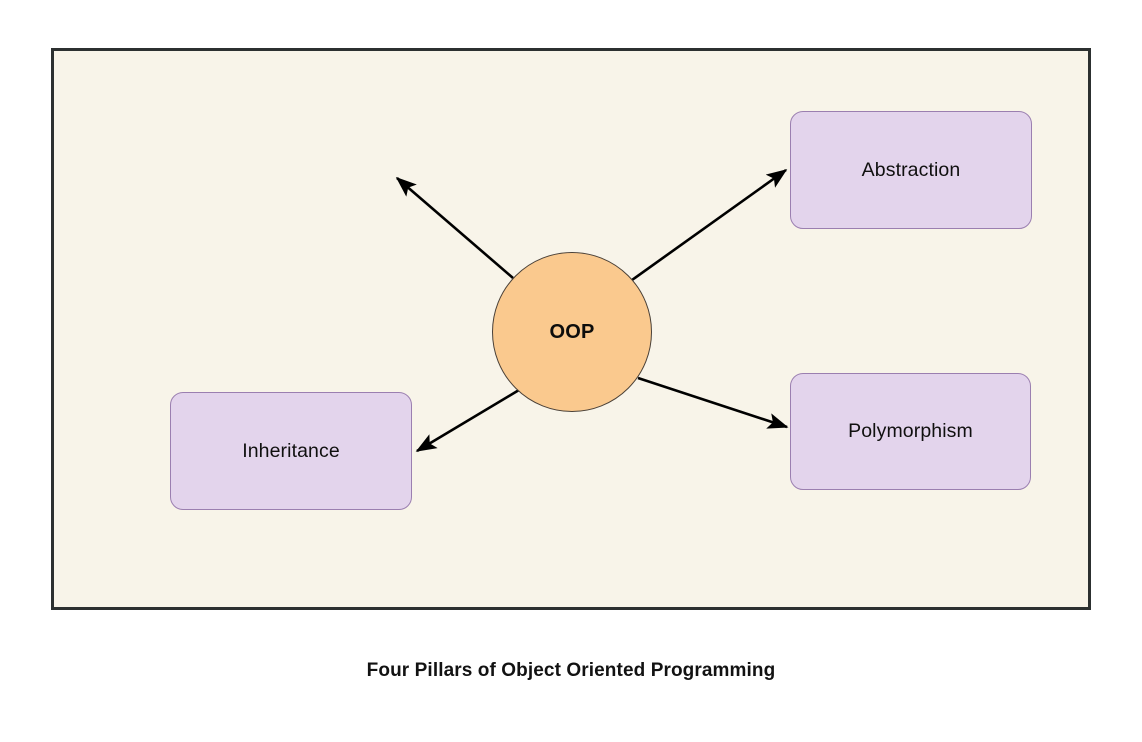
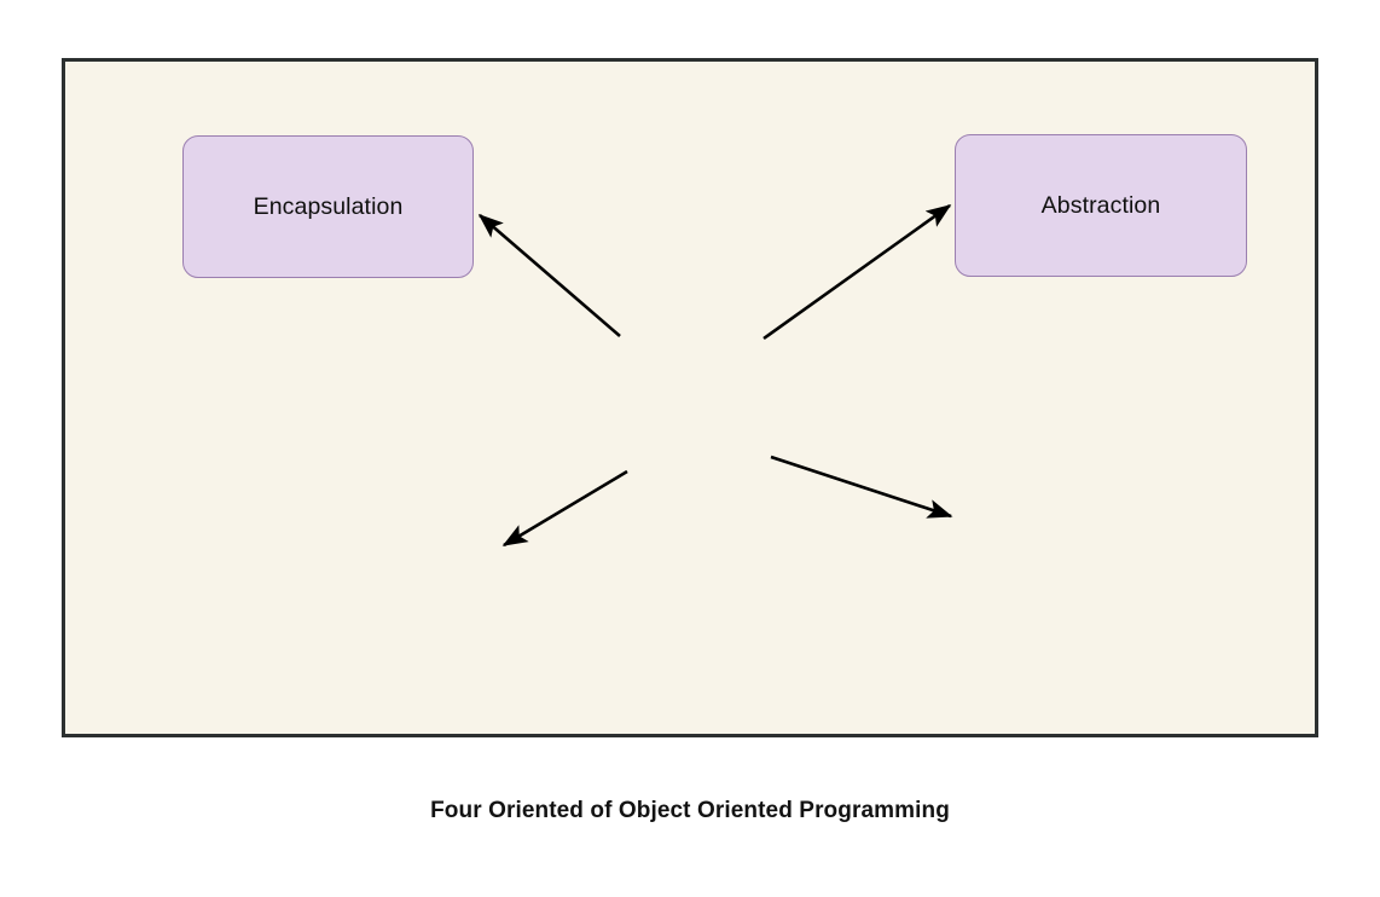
+ Encapsulation
  Abstraction
- Inheritance
- Polymorphism
- OOP
- Four Pillars of Object Oriented Programming
+ Four Oriented of Object Oriented Programming
